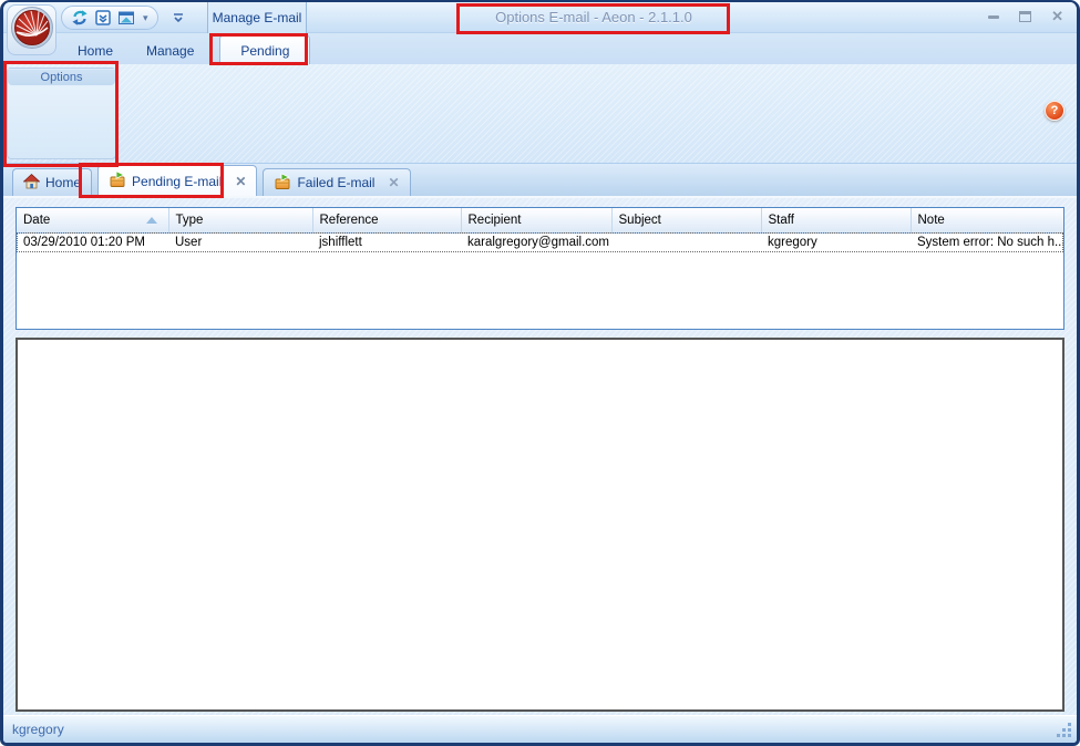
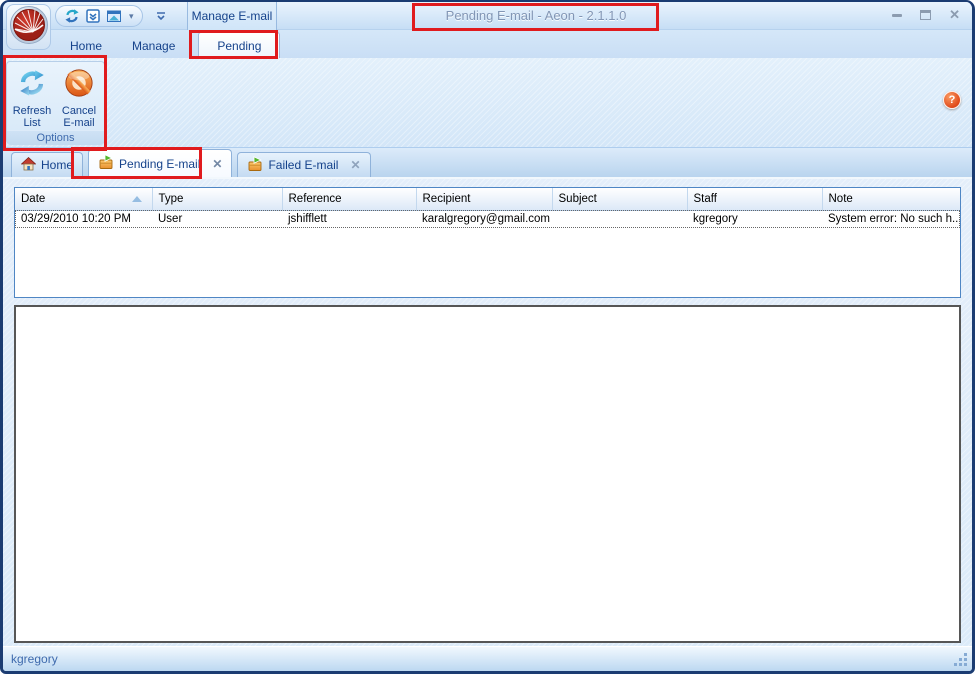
  ▾
  Manage E-mail
- Options E-mail - Aeon - 2.1.1.0
+ Pending E-mail - Aeon - 2.1.1.0
  ✕
  Home
  Manage
  Pending
+ Refresh List
+ Cancel E-mail
  Options
  ?
  Home
  Pending E-mail
  ✕
  Failed E-mail
  ✕
  Date	Type	Reference	Recipient	Subject	Staff	Note
- 03/29/2010 01:20 PM	User	jshifflett	karalgregory@gmail.com		kgregory	System error: No such h...
+ 03/29/2010 10:20 PM	User	jshifflett	karalgregory@gmail.com		kgregory	System error: No such h...
  kgregory
